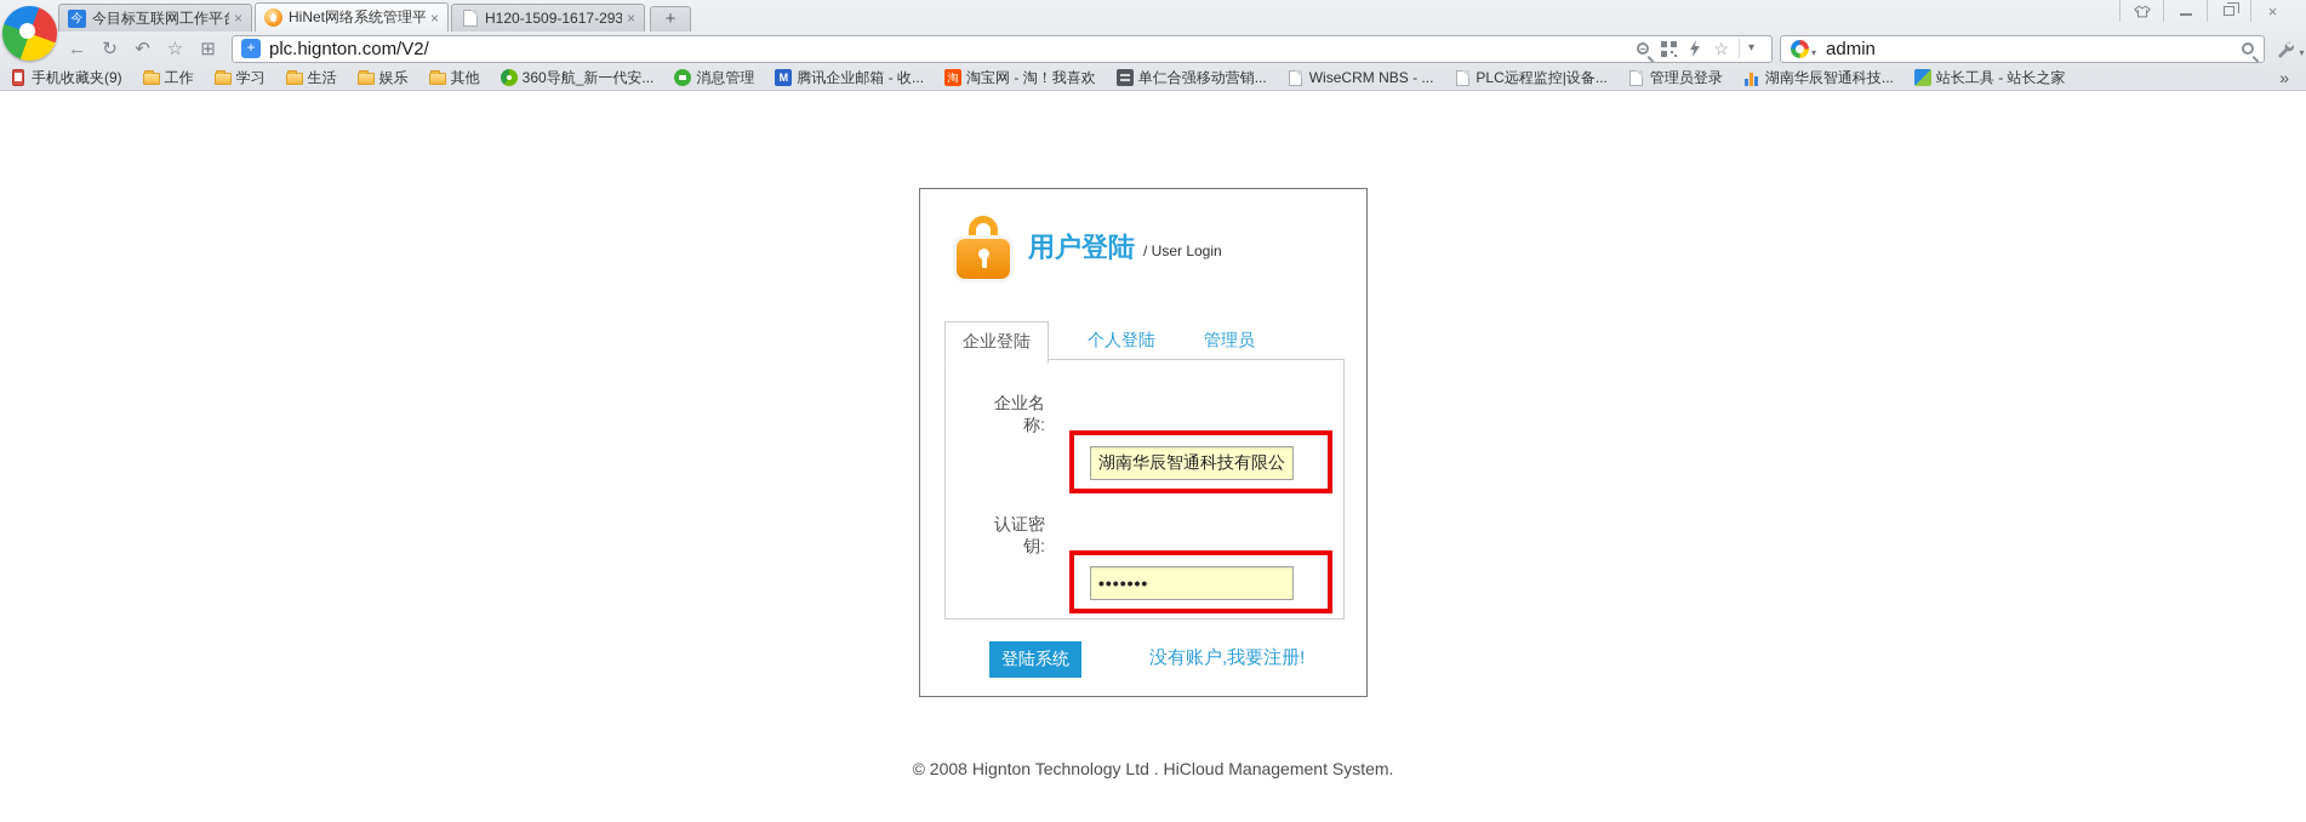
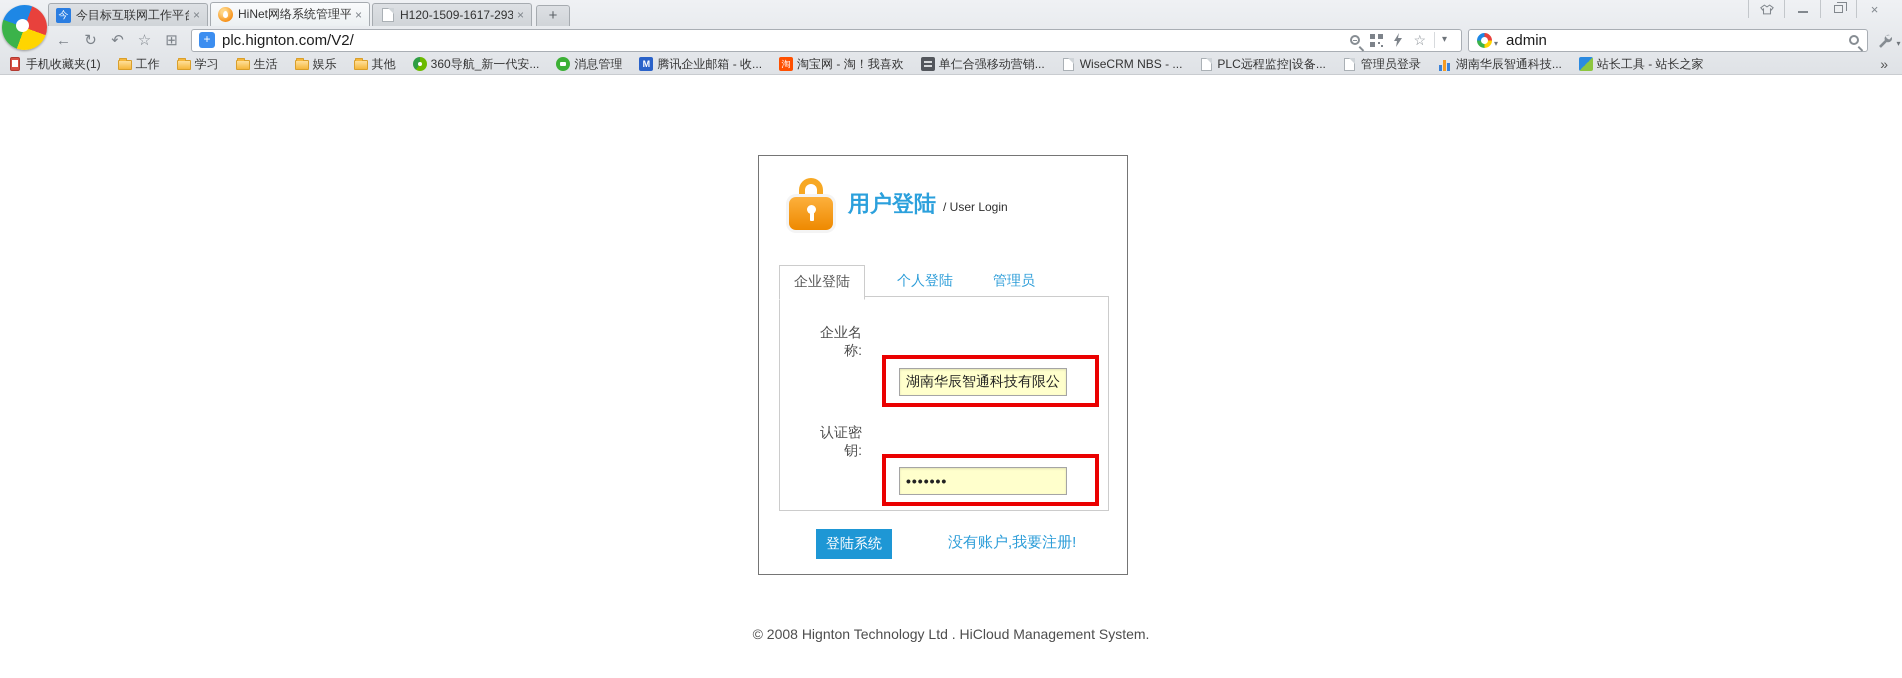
  今
  今目标互联网工作平
  ×
  HiNet网络系统管理平
  ×
  H120-1509-1617-293
  ×
  +
  ×
  ←
  ↻
  ↶
  ☆
  ⊞
  +
  plc.hignton.com/V2/
  ☆
  ▾
  ▾
  admin
  ▾
- 手机收藏夹(9)
+ 手机收藏夹(1)
  工作
  学习
  生活
  娱乐
  其他
  360导航_新一代安...
  消息管理
  M
  腾讯企业邮箱 - 收...
  淘
  淘宝网 - 淘！我喜欢
  单仁合强移动营销...
  WiseCRM NBS - ...
  PLC远程监控|设备...
  管理员登录
  湖南华辰智通科技...
  站长工具 - 站长之家
  »
  用户登陆
  / User Login
  企业登陆
  个人登陆
  管理员
  企业名称:
  湖南华辰智通科技有限公
  认证密钥:
  •••••••
  登陆系统
  没有账户,我要注册!
  © 2008 Hignton Technology Ltd . HiCloud Management System.
